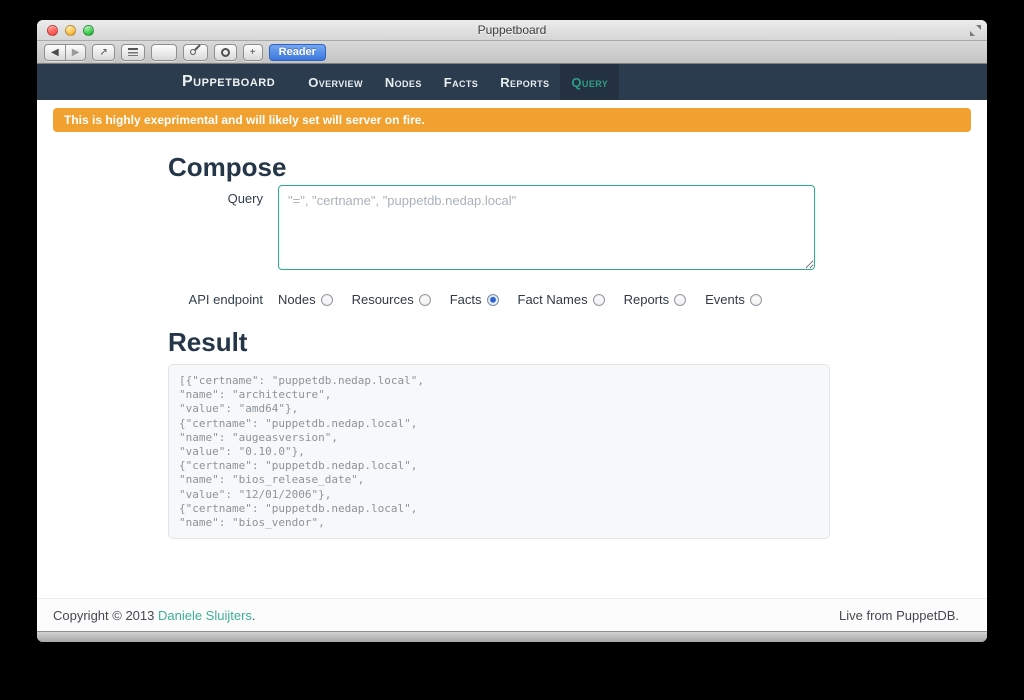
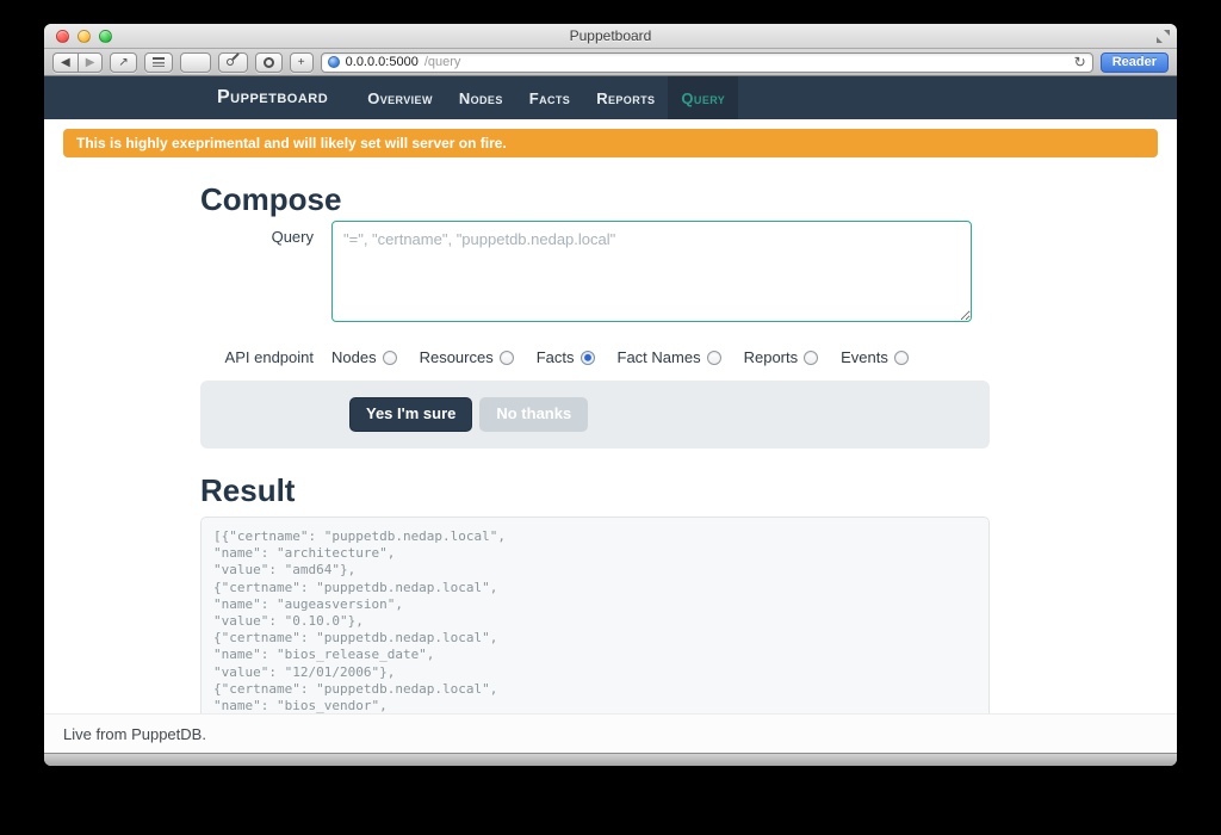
  Puppetboard
  ◀
  ▶
  ↗
  +
+ 0.0.0.0:5000
+ /query
+ ↻
  Reader
  Puppetboard
  Overview
  Nodes
  Facts
  Reports
  Query
  This is highly exeprimental and will likely set will server on fire.
  Compose
  Query
  "=", "certname", "puppetdb.nedap.local"
  API endpoint
  Nodes
  Resources
  Facts
  Fact Names
  Reports
  Events
+ Yes I'm sure
+ No thanks
  Result
  [{"certname": "puppetdb.nedap.local",
  "name": "architecture",
  "value": "amd64"},
  {"certname": "puppetdb.nedap.local",
  "name": "augeasversion",
  "value": "0.10.0"},
  {"certname": "puppetdb.nedap.local",
  "name": "bios_release_date",
  "value": "12/01/2006"},
  {"certname": "puppetdb.nedap.local",
  "name": "bios_vendor",
- Copyright © 2013 Daniele Sluijters.
  Live from PuppetDB.
